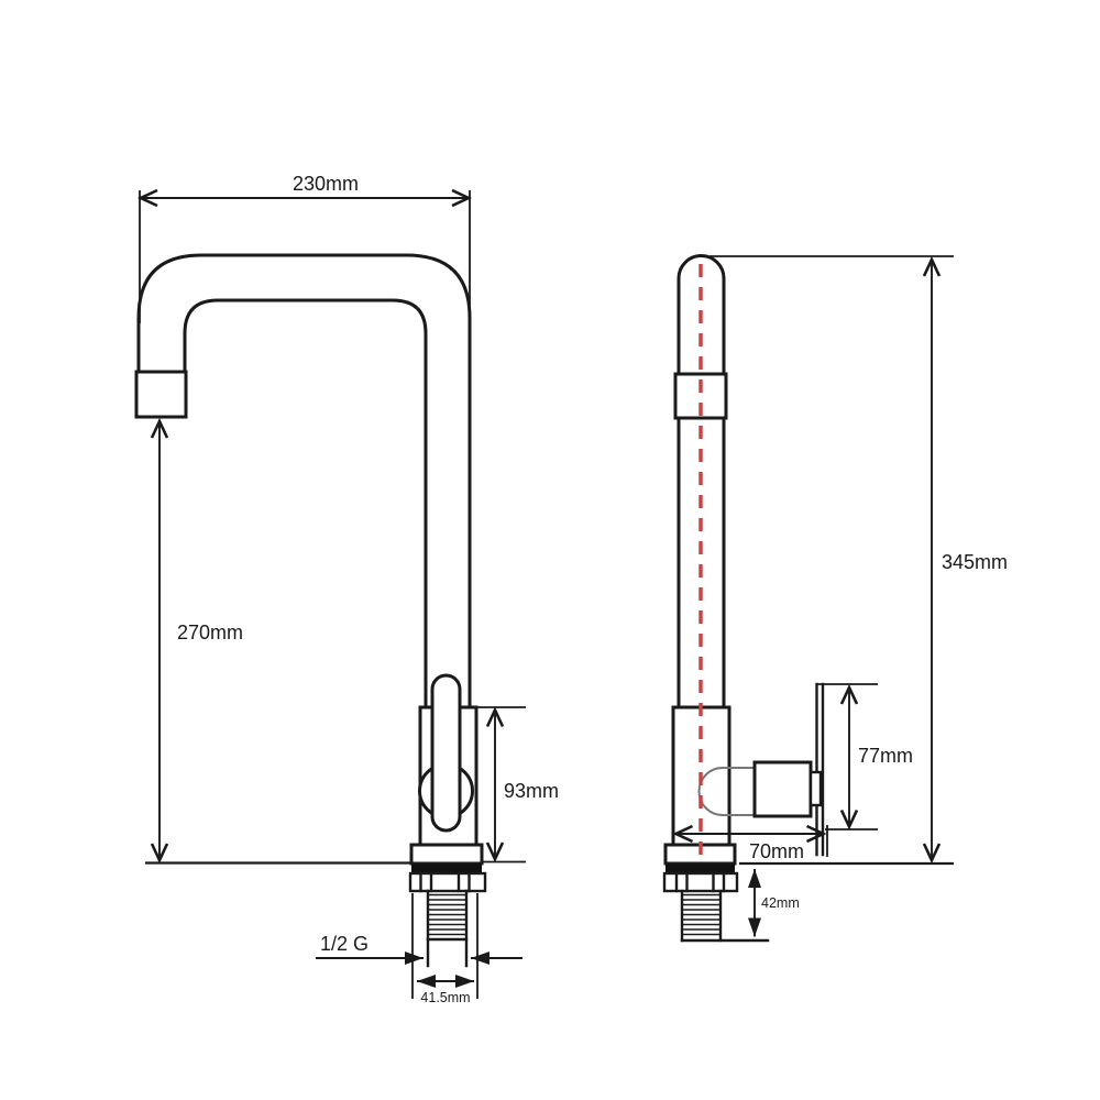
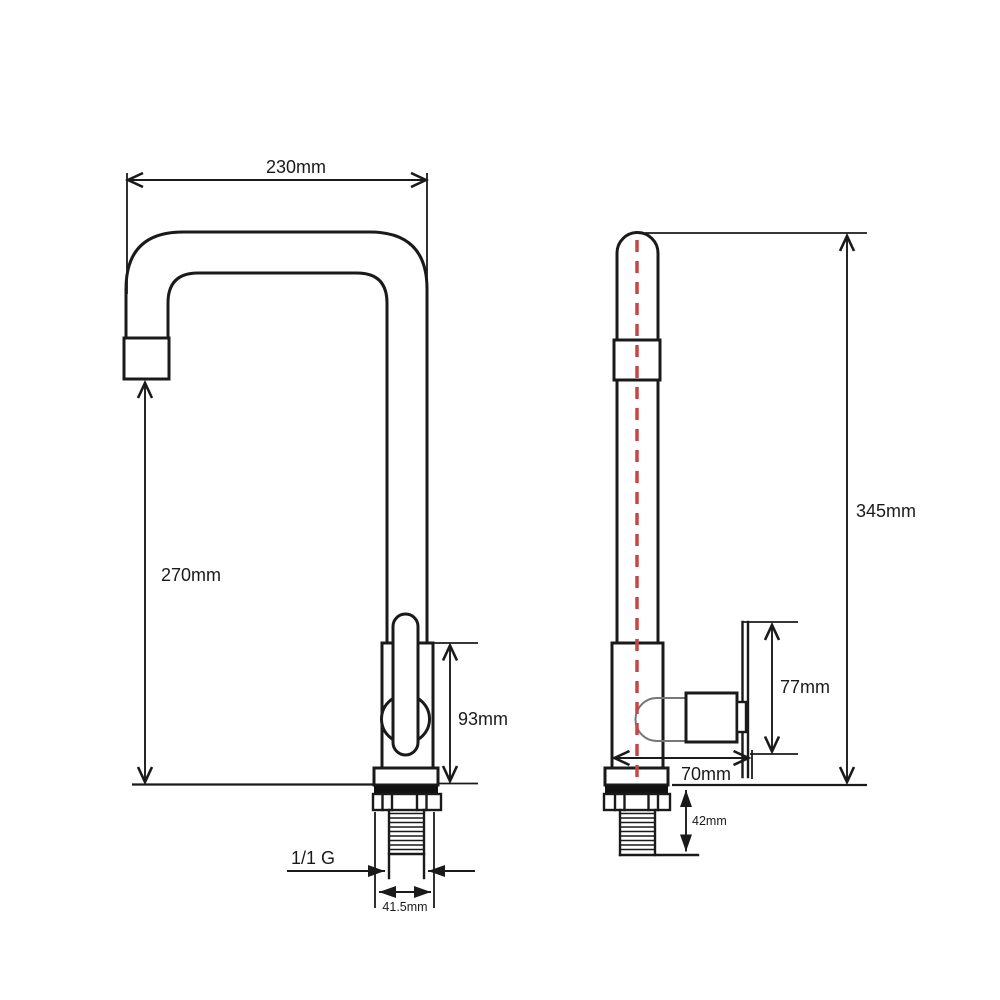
  230mm
  270mm
  93mm
- 1/2 G
+ 1/1 G
  41.5mm
  345mm
  77mm
  70mm
  42mm
